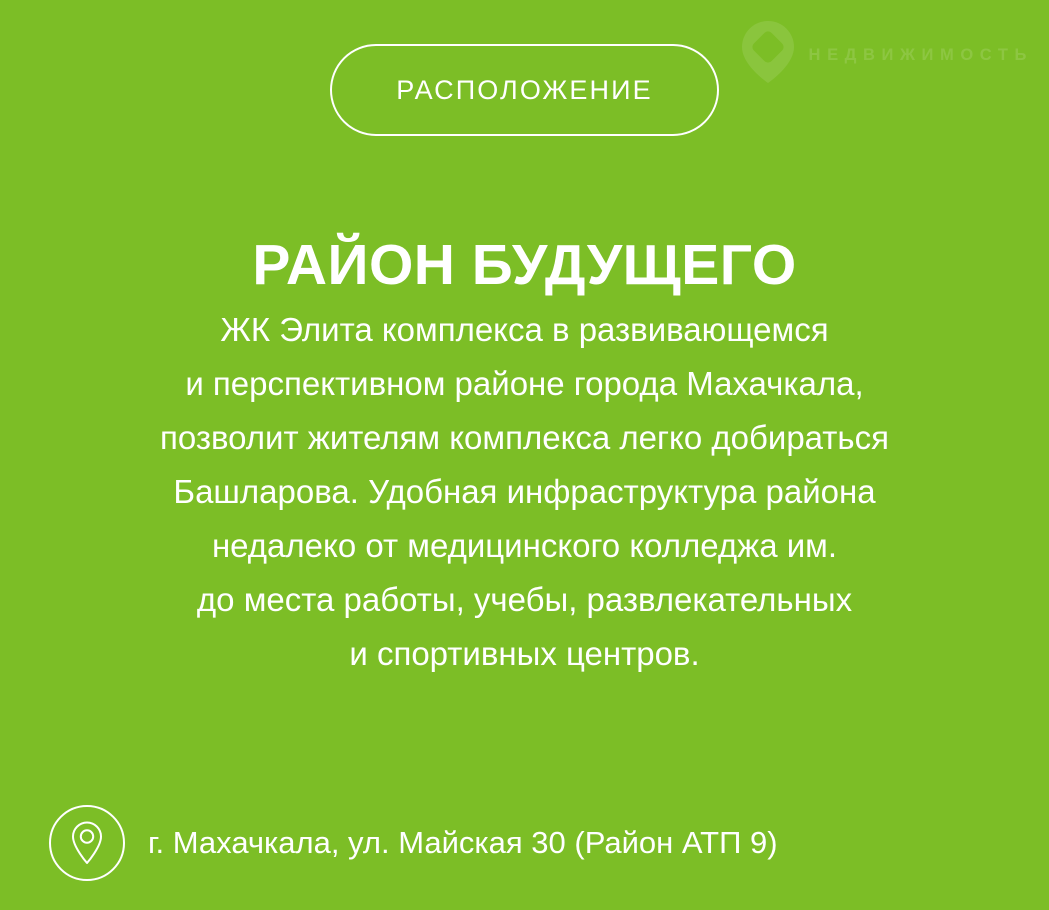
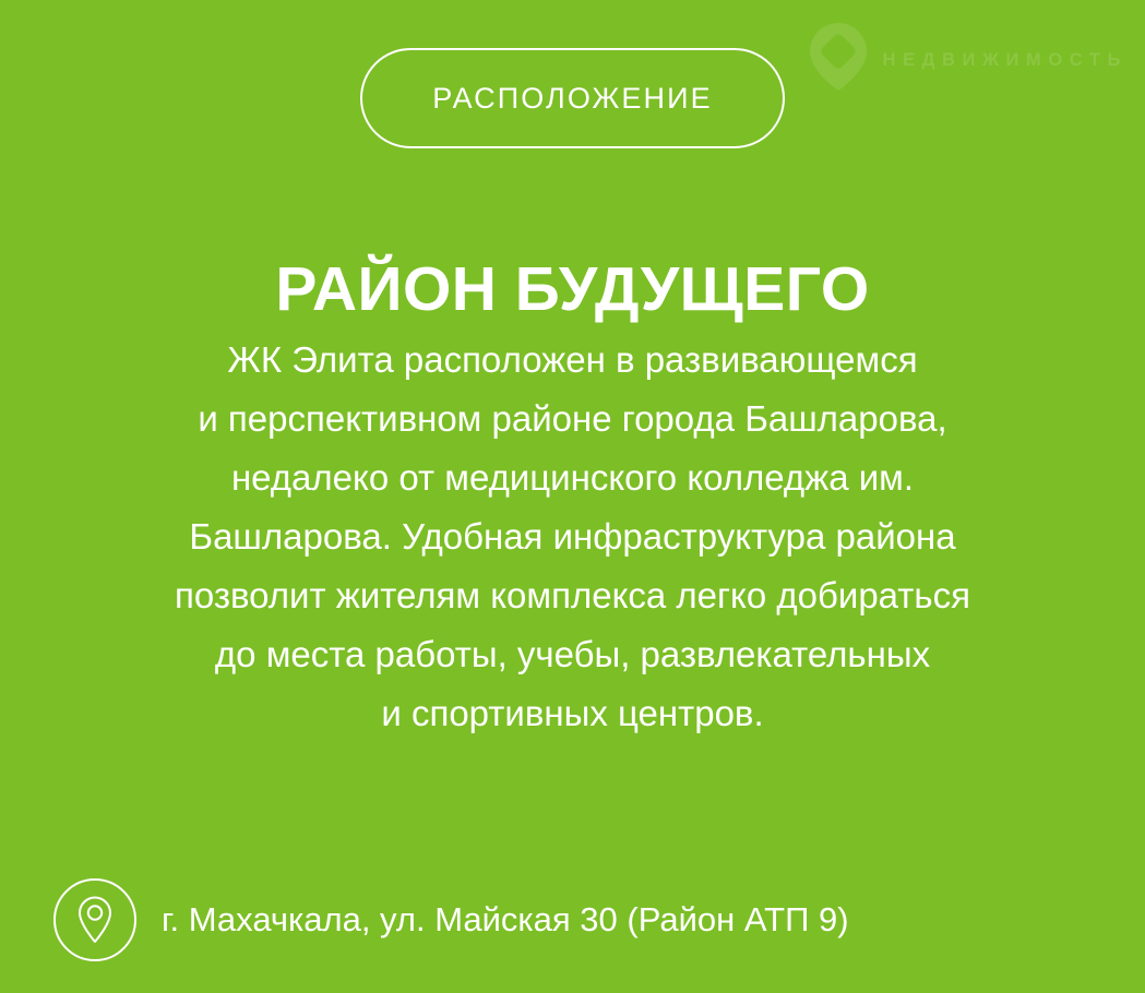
  НЕДВИЖИМОСТЬ
  РАСПОЛОЖЕНИЕ
  РАЙОН БУДУЩЕГО
- ЖК Элита комплекса в развивающемся
+ ЖК Элита расположен в развивающемся
- и перспективном районе города Махачкала,
+ и перспективном районе города Башларова,
- позволит жителям комплекса легко добираться
+ недалеко от медицинского колледжа им.
  Башларова. Удобная инфраструктура района
- недалеко от медицинского колледжа им.
+ позволит жителям комплекса легко добираться
  до места работы, учебы, развлекательных
  и спортивных центров.
  г. Махачкала, ул. Майская 30 (Район АТП 9)
